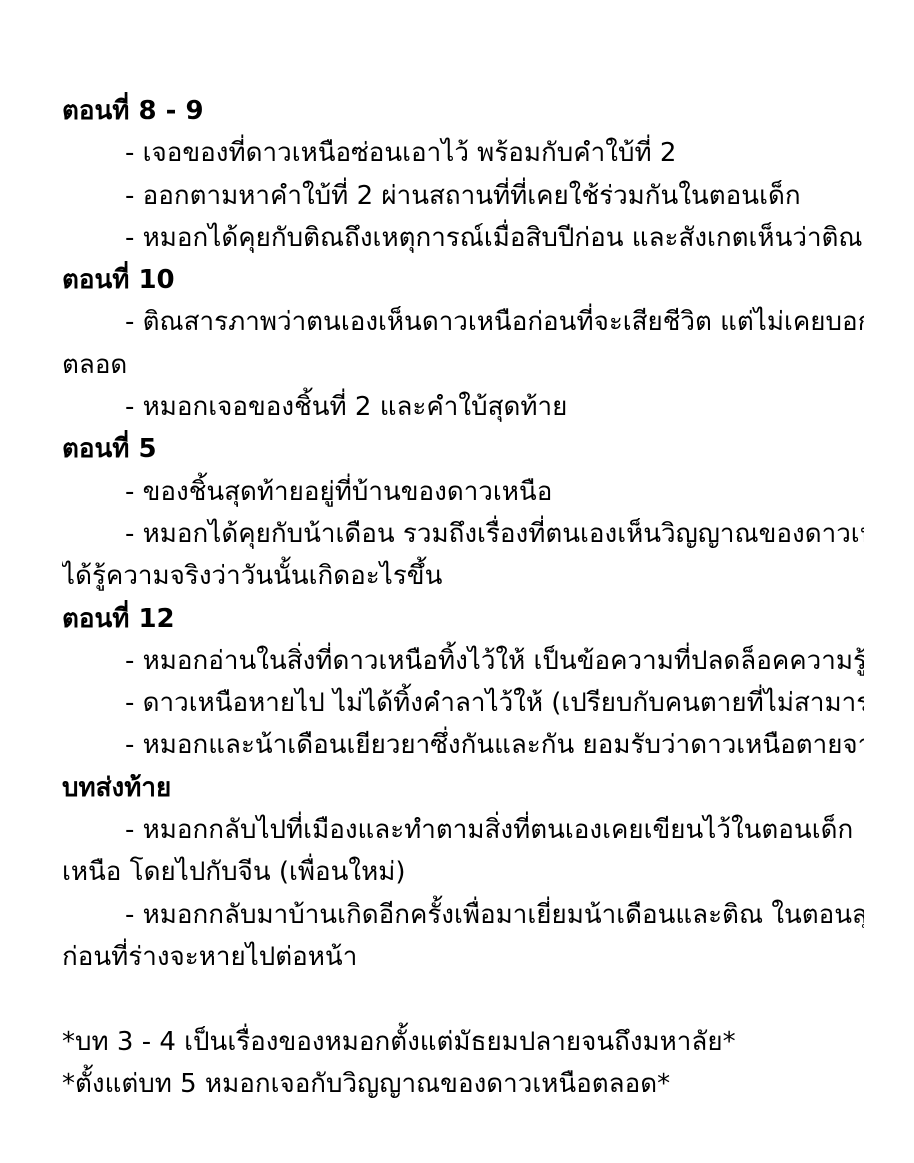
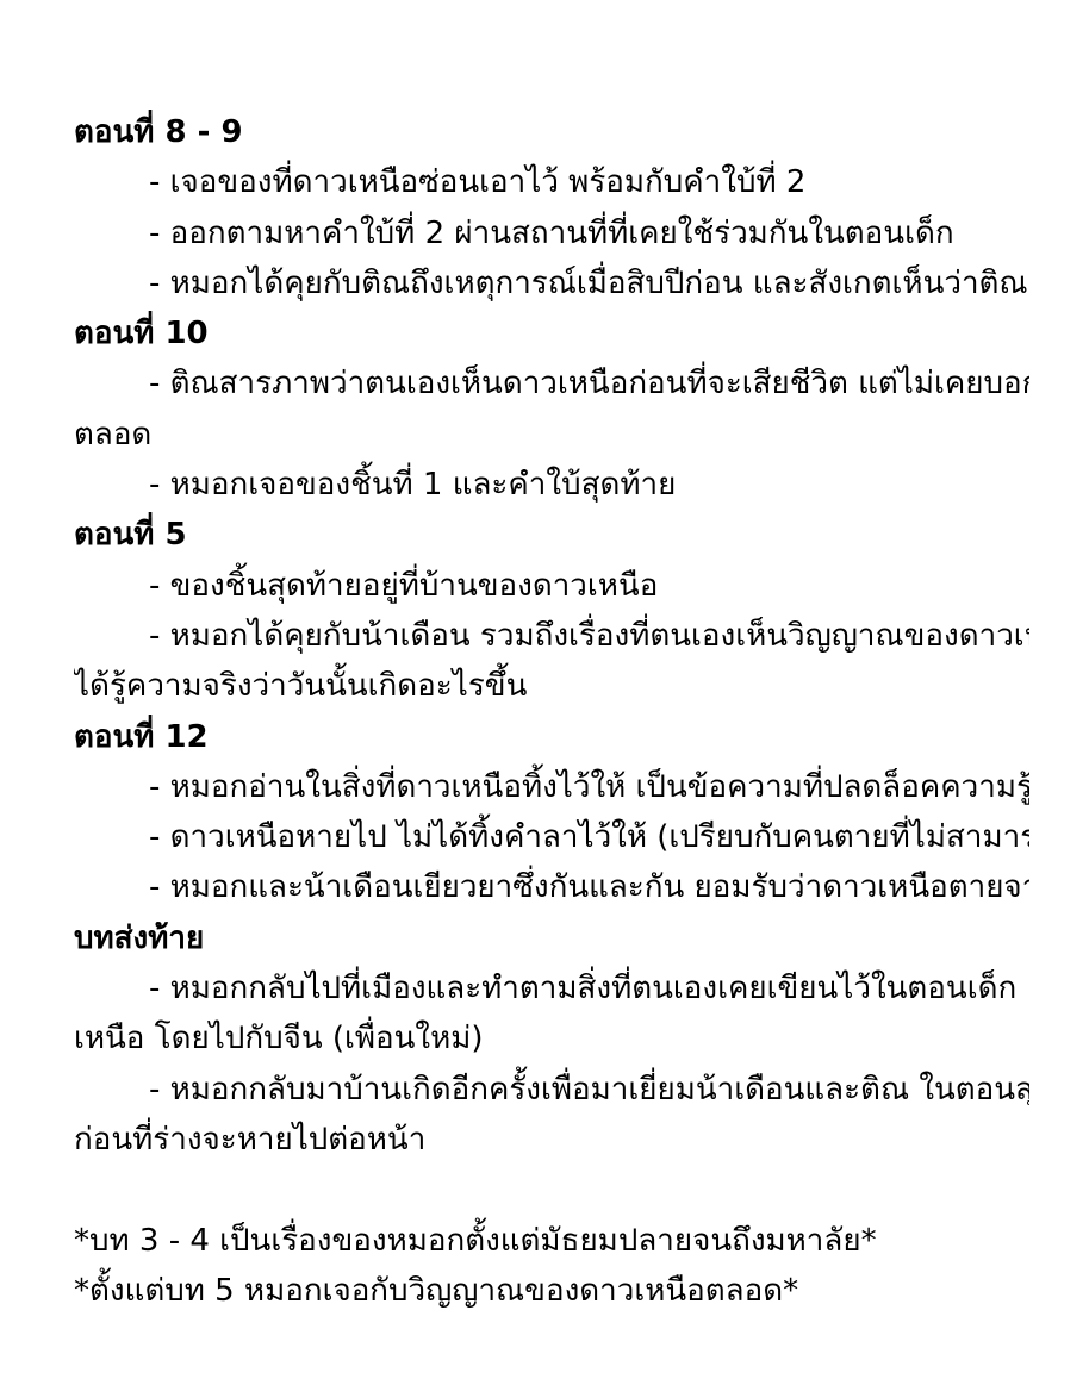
  ตอนที่ 8 - 9
  - เจอของที่ดาวเหนือซ่อนเอาไว้ พร้อมกับคำใบ้ที่ 2
  - ออกตามหาคำใบ้ที่ 2 ผ่านสถานที่ที่เคยใช้ร่วมกันในตอนเด็ก
  - หมอกได้คุยกับติณถึงเหตุการณ์เมื่อสิบปีก่อน และสังเกตเห็นว่าติณ
  ตอนที่ 10
  ตลอด
- - หมอกเจอของชิ้นที่ 2 และคำใบ้สุดท้าย
+ - หมอกเจอของชิ้นที่ 1 และคำใบ้สุดท้าย
  ตอนที่ 5
  - ของชิ้นสุดท้ายอยู่ที่บ้านของดาวเหนือ
  ได้รู้ความจริงว่าวันนั้นเกิดอะไรขึ้น
  ตอนที่ 12
  - หมอกอ่านในสิ่งที่ดาวเหนือทิ้งไว้ให้ เป็นข้อความที่ปลดล็อคความรู้
  - ดาวเหนือหายไป ไม่ได้ทิ้งคำลาไว้ให้ (เปรียบกับคนตายที่ไม่สามาร
  - หมอกและน้าเดือนเยียวยาซึ่งกันและกัน ยอมรับว่าดาวเหนือตายจ
  บทส่งท้าย
  - หมอกกลับไปที่เมืองและทำตามสิ่งที่ตนเองเคยเขียนไว้ในตอนเด็ก
  เหนือ โดยไปกับจีน (เพื่อนใหม่)
  - หมอกกลับมาบ้านเกิดอีกครั้งเพื่อมาเยี่ยมน้าเดือนและติณ ในตอนสุ
  ก่อนที่ร่างจะหายไปต่อหน้า
  *บท 3 - 4 เป็นเรื่องของหมอกตั้งแต่มัธยมปลายจนถึงมหาลัย*
  *ตั้งแต่บท 5 หมอกเจอกับวิญญาณของดาวเหนือตลอด*
